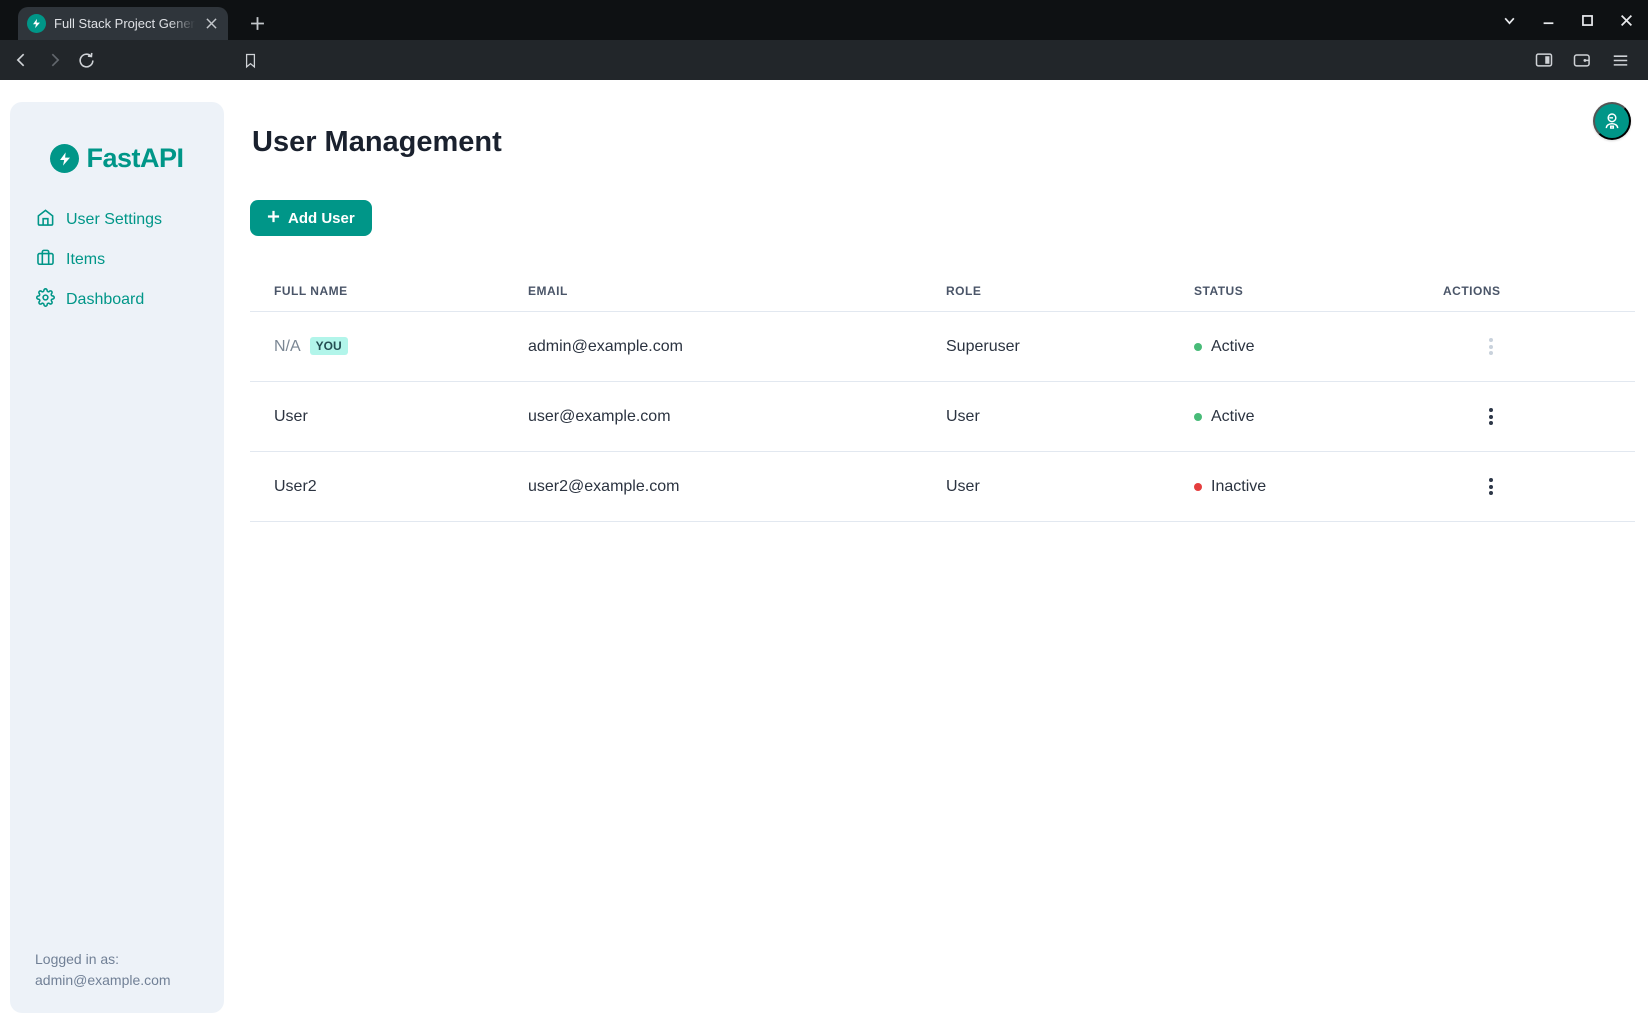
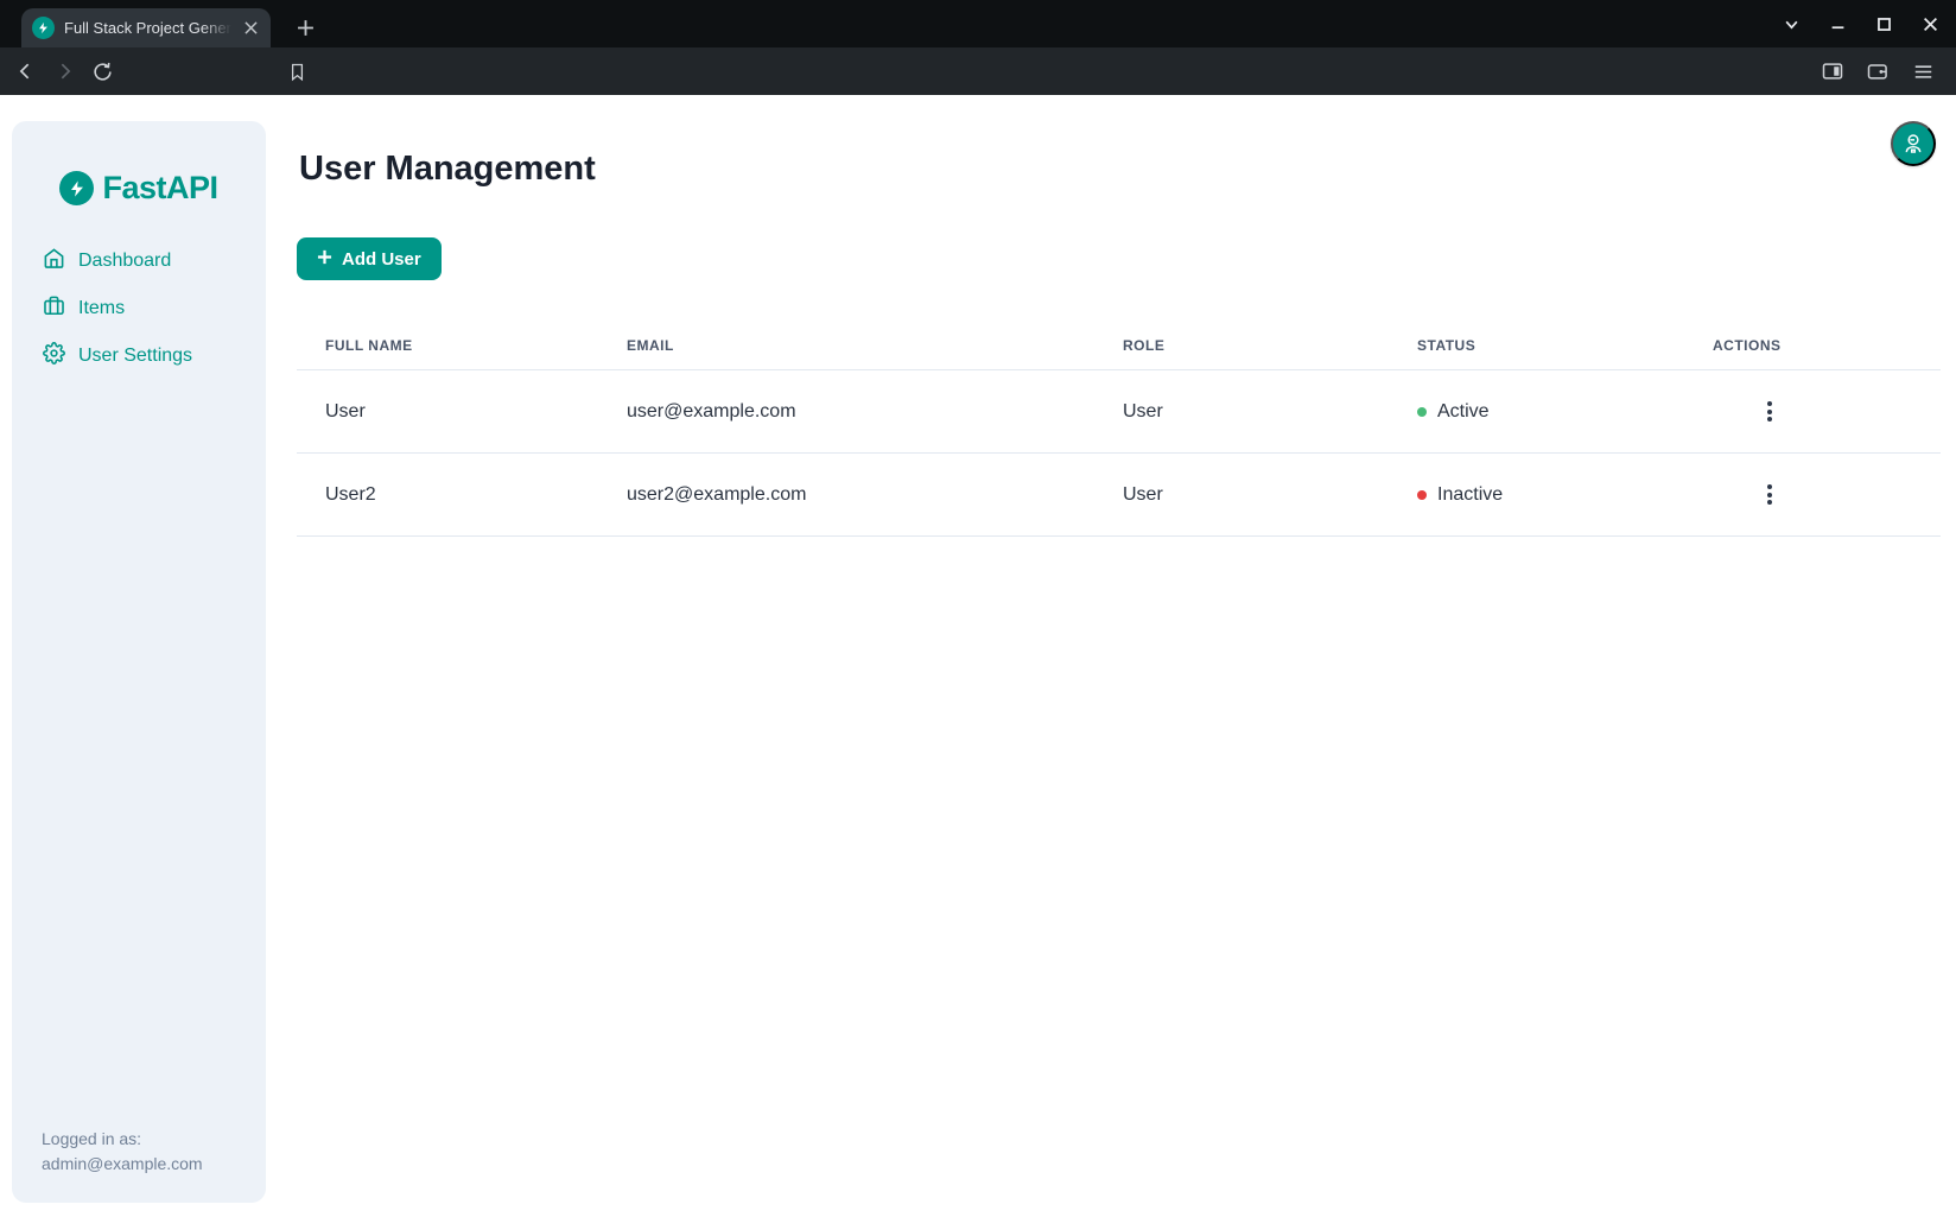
  Full Stack Project Gener
  FastAPI
- User Settings
+ Dashboard
  Items
- Dashboard
+ User Settings
  Logged in as:
  admin@example.com
  User Management
  Add User
  FULL NAME	EMAIL	ROLE	STATUS	ACTIONS
- N/A YOU	admin@example.com	Superuser	Active
  User	user@example.com	User	Active
  User2	user2@example.com	User	Inactive
